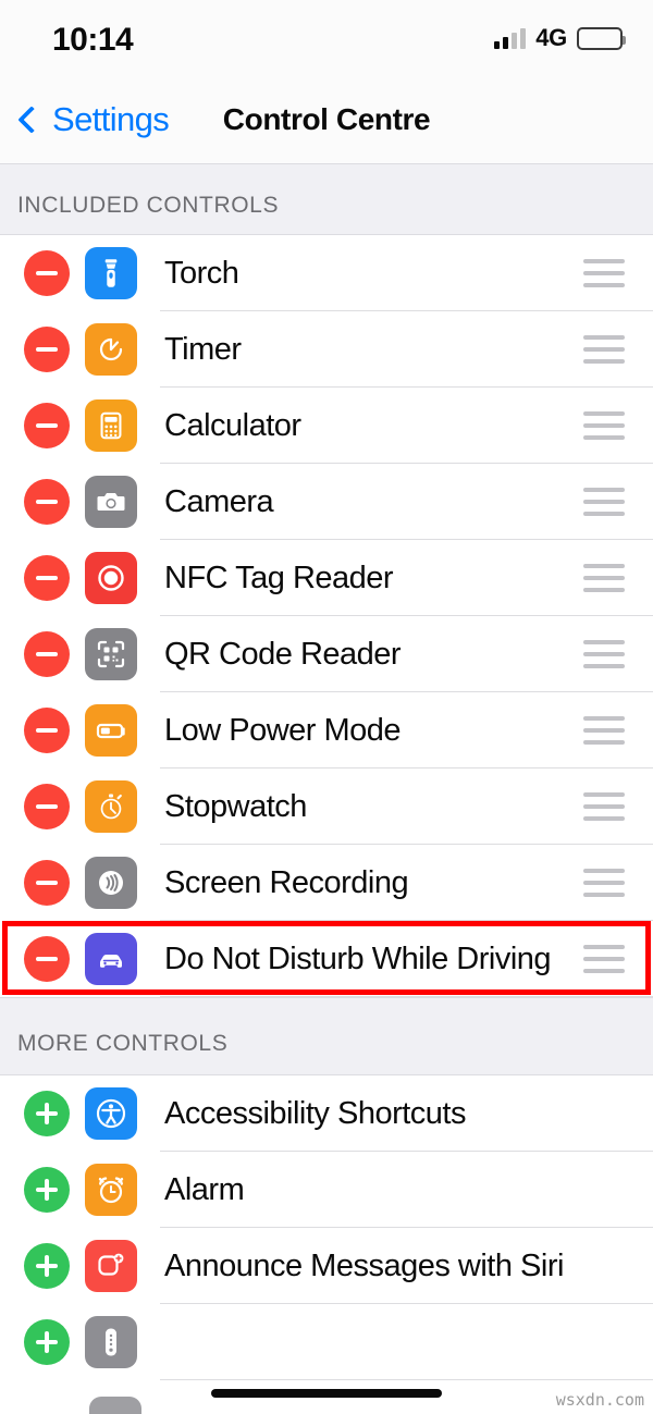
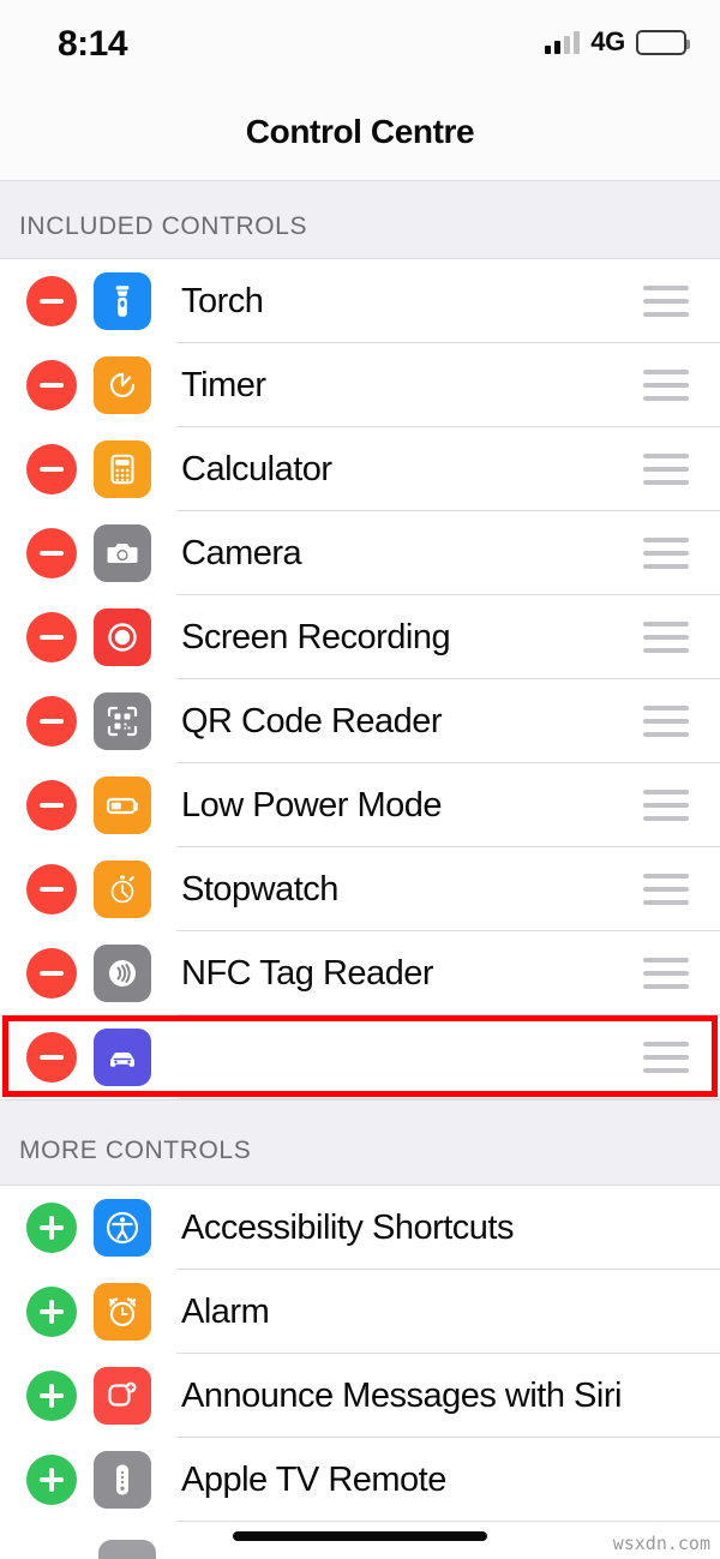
- 10:14
+ 8:14
  4G
- Settings
  Control Centre
  INCLUDED CONTROLS
  Torch
  Timer
  Calculator
  Camera
- NFC Tag Reader
+ Screen Recording
  QR Code Reader
  Low Power Mode
  Stopwatch
- Screen Recording
+ NFC Tag Reader
- Do Not Disturb While Driving
  MORE CONTROLS
  Accessibility Shortcuts
  Alarm
  Announce Messages with Siri
+ Apple TV Remote
  wsxdn.com
